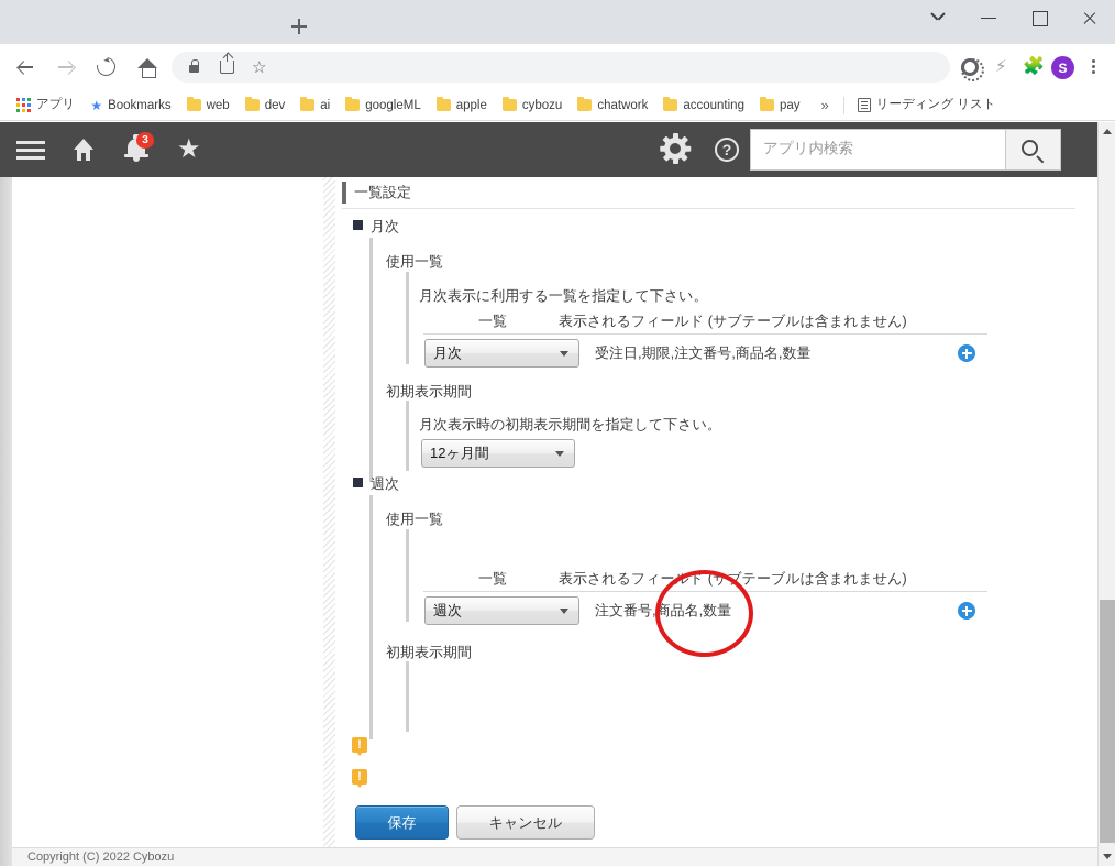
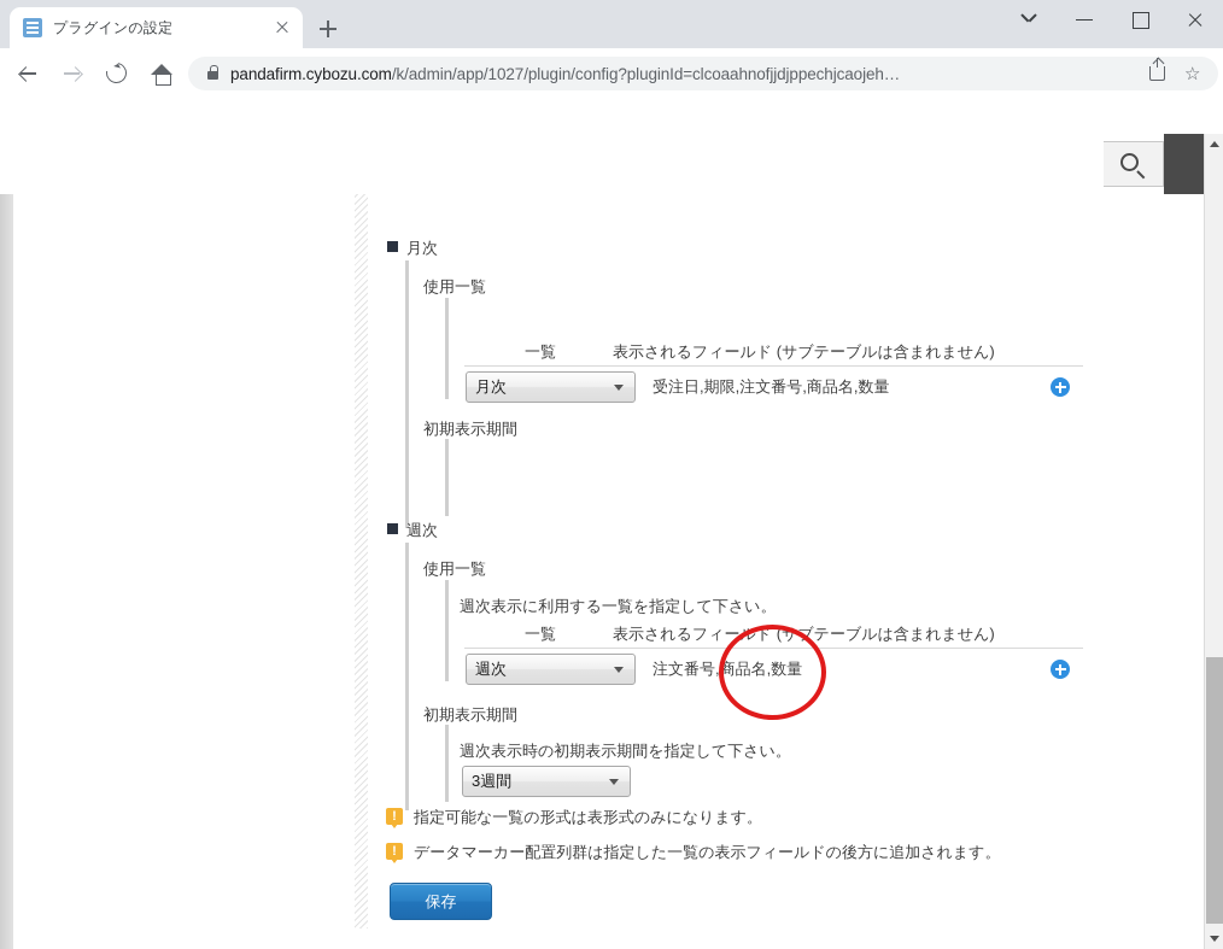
+ プラグインの設定
+ pandafirm.cybozu.com/k/admin/app/1027/plugin/config?pluginId=clcoaahnofjjdjppechjcaojeh…
  ☆
- ⚡
- 🧩
- S
- アプリ
- ★
- Bookmarks
- web
- dev
- ai
- googleML
- apple
- cybozu
- chatwork
- accounting
- pay
- »
- リーディング リスト
- 3
- ?
- アプリ内検索
- 一覧設定
  月次
  使用一覧
- 月次表示に利用する一覧を指定して下さい。
  一覧
  表示されるフィールド (サブテーブルは含まれません)
  月次
  受注日,期限,注文番号,商品名,数量
  初期表示期間
- 月次表示時の初期表示期間を指定して下さい。
- 12ヶ月間
  週次
  使用一覧
+ 週次表示に利用する一覧を指定して下さい。
  一覧
  表示されるフィールド (サブテーブルは含まれません)
  週次
  注文番号,商品名,数量
  初期表示期間
+ 週次表示時の初期表示期間を指定して下さい。
+ 3週間
  !
+ 指定可能な一覧の形式は表形式のみになります。
  !
+ データマーカー配置列群は指定した一覧の表示フィールドの後方に追加されます。
  保存
- キャンセル
- Copyright (C) 2022 Cybozu
